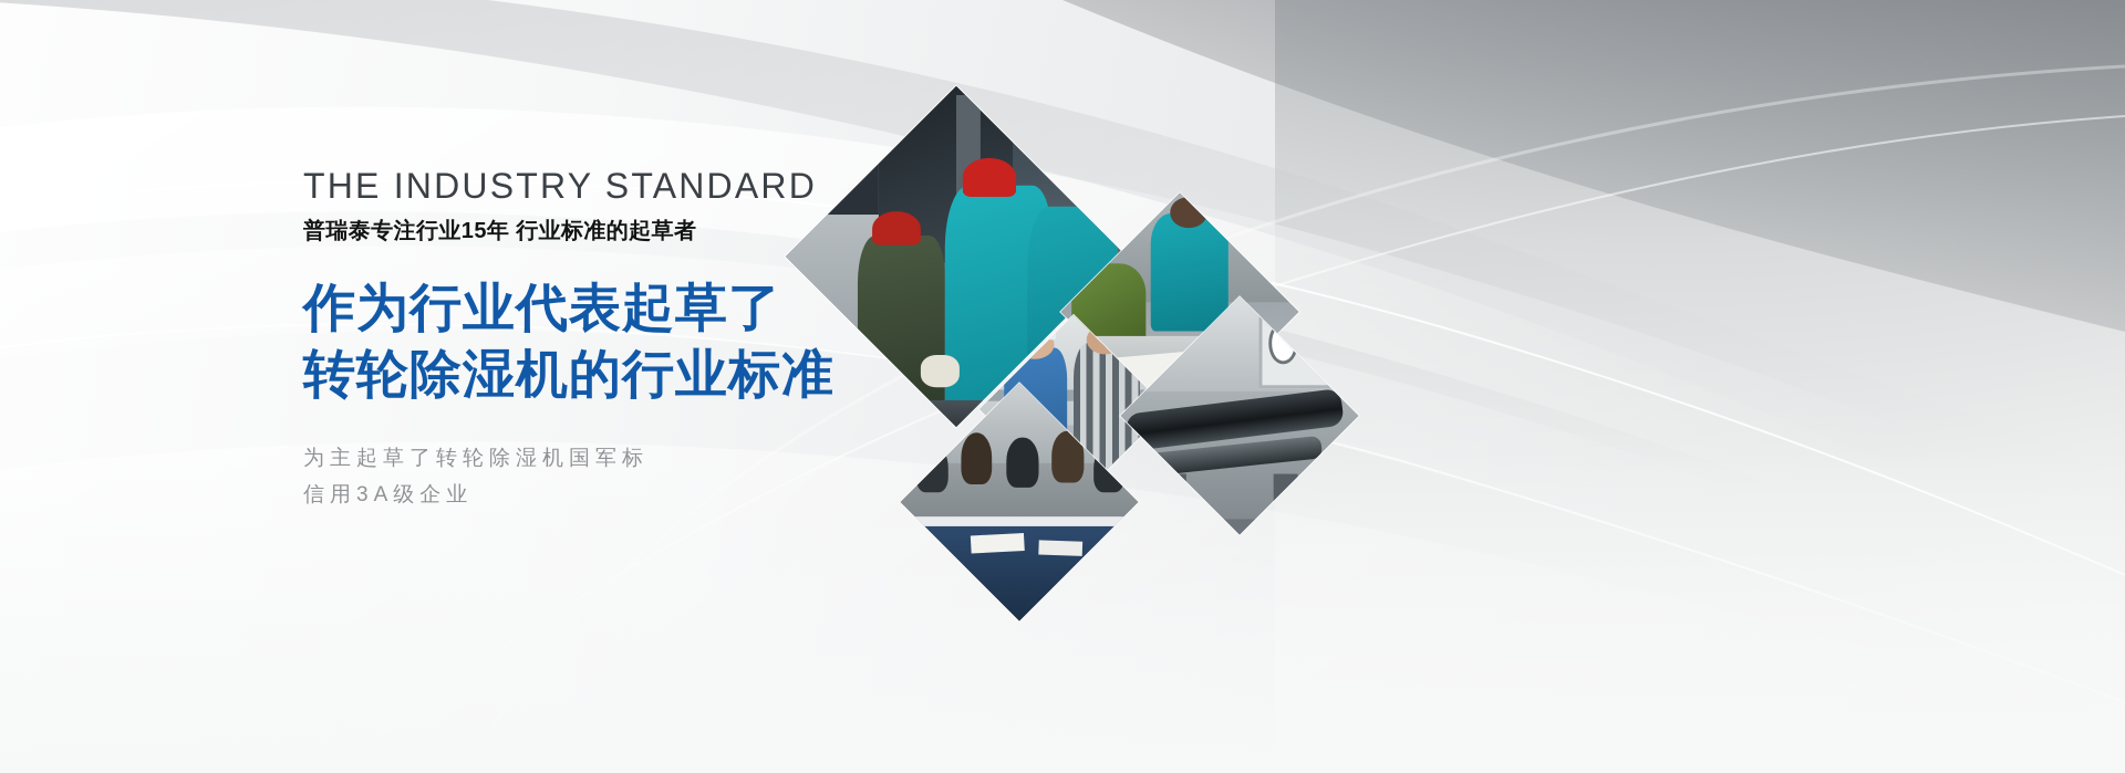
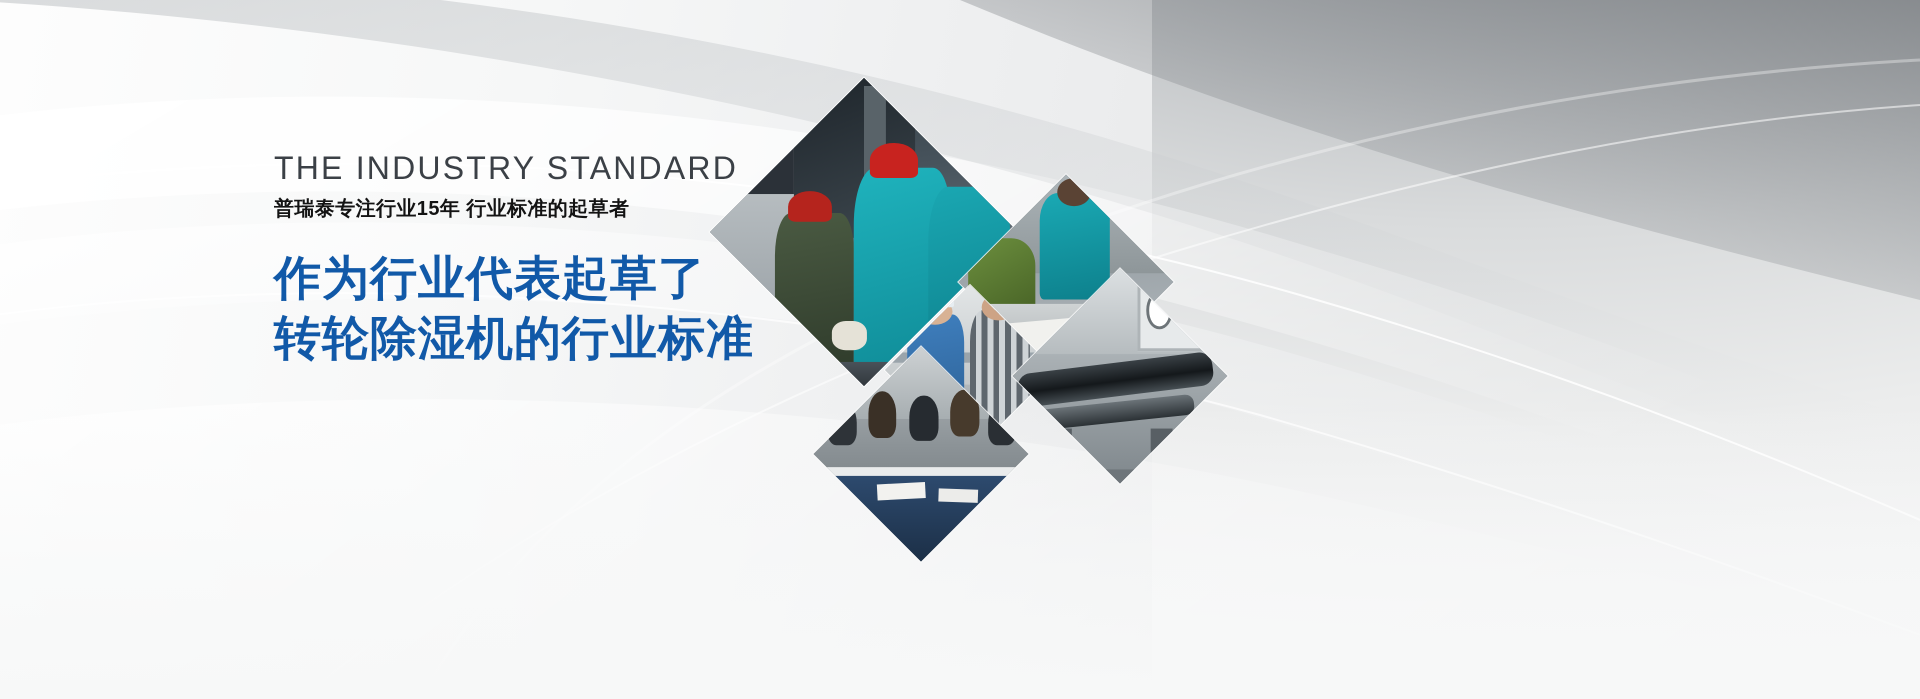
  THE INDUSTRY STANDARD
  普瑞泰专注行业15年 行业标准的起草者
  作为行业代表起草了
  转轮除湿机的行业标准
- 为主起草了转轮除湿机国军标
- 信用3A级企业
